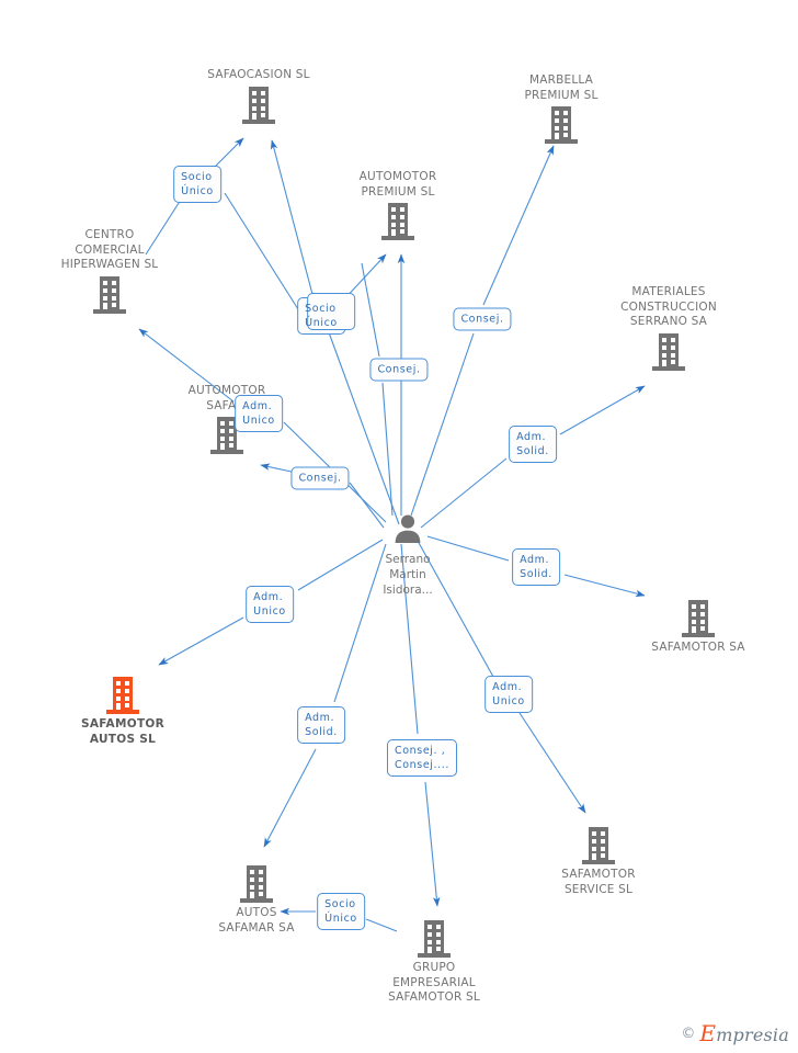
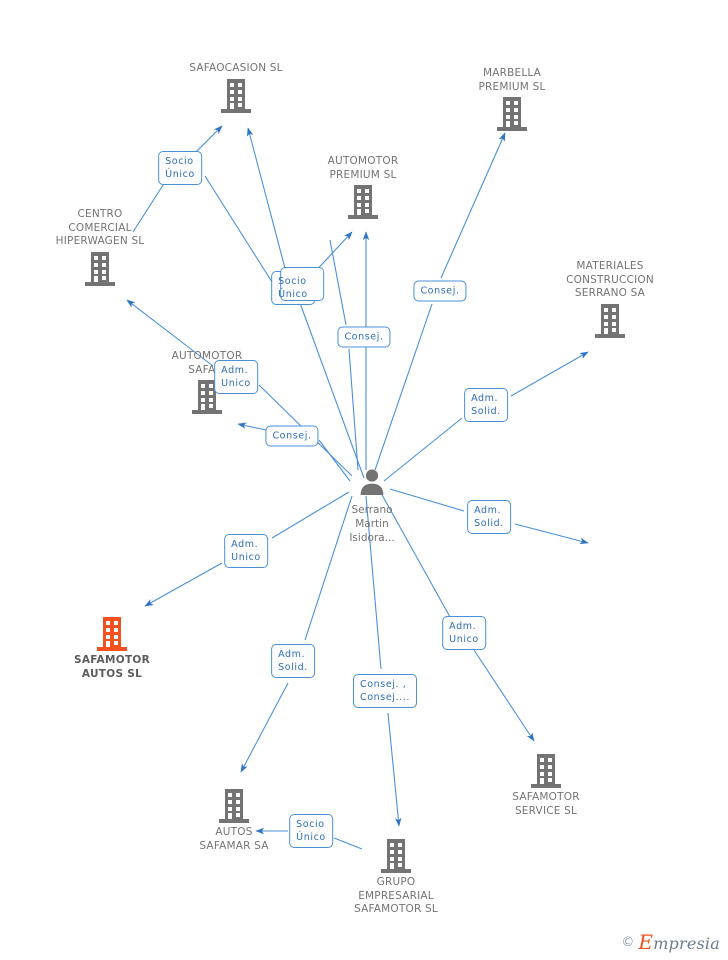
  SAFAOCASION SL
  MARBELLA
  PREMIUM SL
  AUTOMOTOR
  PREMIUM SL
  CENTRO
  COMERCIAL
  HIPERWAGEN SL
  MATERIALES
  CONSTRUCCION
  SERRANO SA
  AUTOMOTOR
- SAFAMOTOR SA
  SAFAMOTOR
  AUTOS SL
  SAFAMOTOR
  SERVICE SL
  AUTOS
  SAFAMAR SA
  GRUPO
  EMPRESARIAL
  SAFAMOTOR SL
  Serrano
  Martin
  Isidora...
  Socio
  Único
  Socio
  Único
  Consej.
  Consej.
  Adm.
  Unico
  Adm.
  Solid.
  Consej.
  Adm.
  Solid.
  Adm.
  Unico
  Adm.
  Unico
  Adm.
  Solid.
  Consej. ,
  Consej....
  Socio
  Único
  ©
  Empresia
